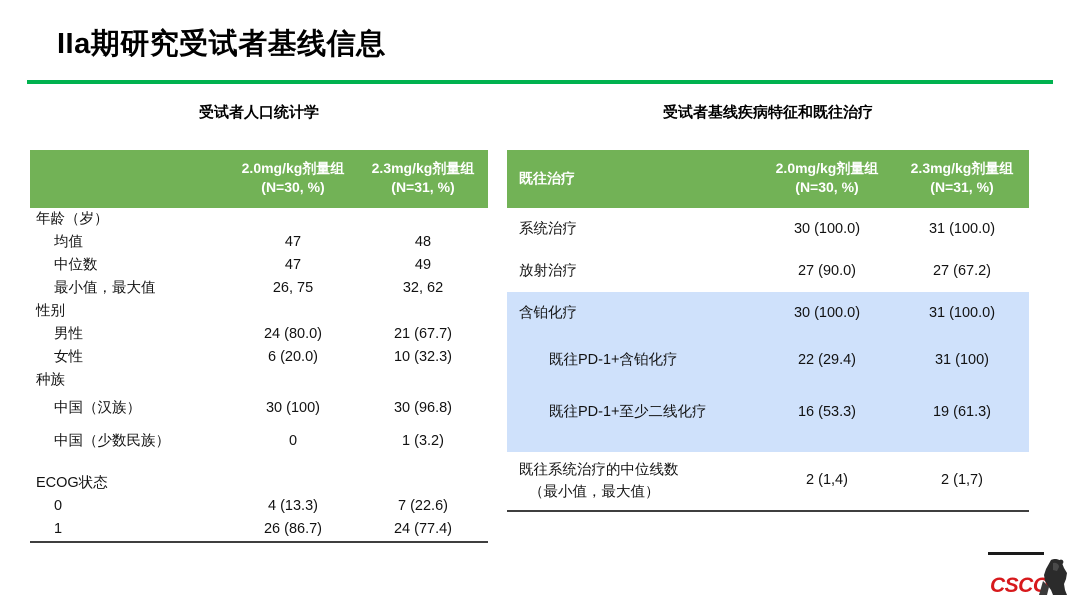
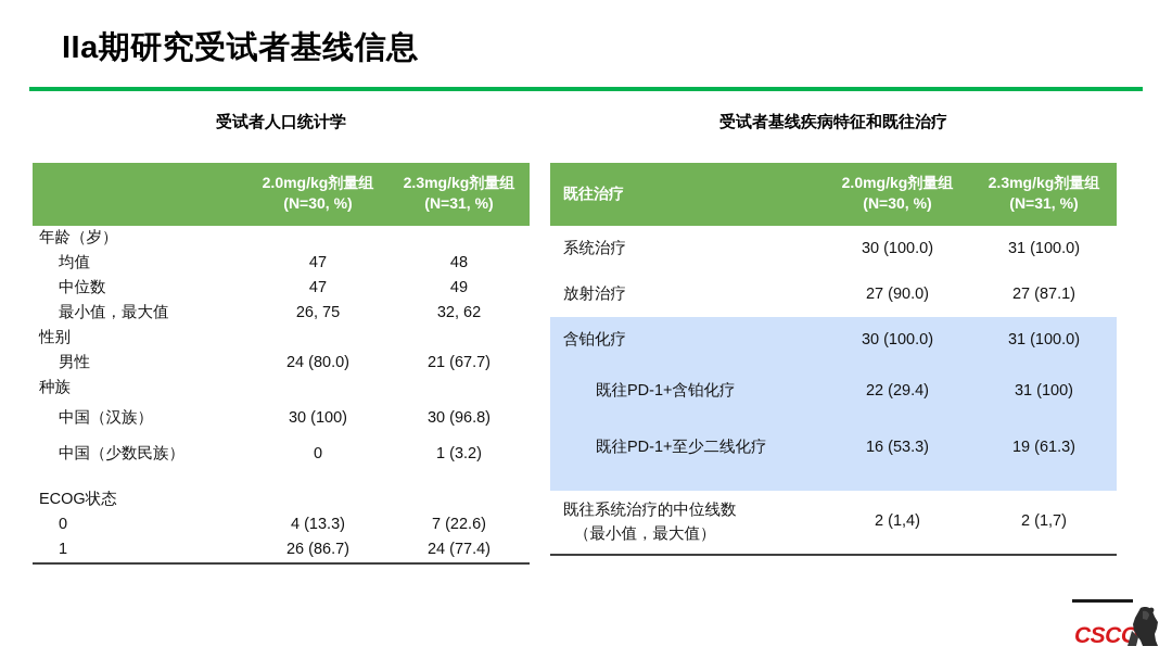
  IIa期研究受试者基线信息
  受试者人口统计学
  	2.0mg/kg剂量组 (N=30, %)	2.3mg/kg剂量组 (N=31, %)
  年龄（岁）
  均值	47	48
  中位数	47	49
  最小值，最大值	26, 75	32, 62
  性别
  男性	24 (80.0)	21 (67.7)
- 女性	6 (20.0)	10 (32.3)
  种族
  中国（汉族）	30 (100)	30 (96.8)
  中国（少数民族）	0	1 (3.2)
  ECOG状态
  0	4 (13.3)	7 (22.6)
  1	26 (86.7)	24 (77.4)
  受试者基线疾病特征和既往治疗
  既往治疗	2.0mg/kg剂量组 (N=30, %)	2.3mg/kg剂量组 (N=31, %)
  系统治疗	30 (100.0)	31 (100.0)
- 放射治疗	27 (90.0)	27 (67.2)
+ 放射治疗	27 (90.0)	27 (87.1)
  含铂化疗	30 (100.0)	31 (100.0)
  既往PD-1+含铂化疗	22 (29.4)	31 (100)
  既往PD-1+至少二线化疗	16 (53.3)	19 (61.3)
  既往系统治疗的中位线数 （最小值，最大值）	2 (1,4)	2 (1,7)
  CSCO
